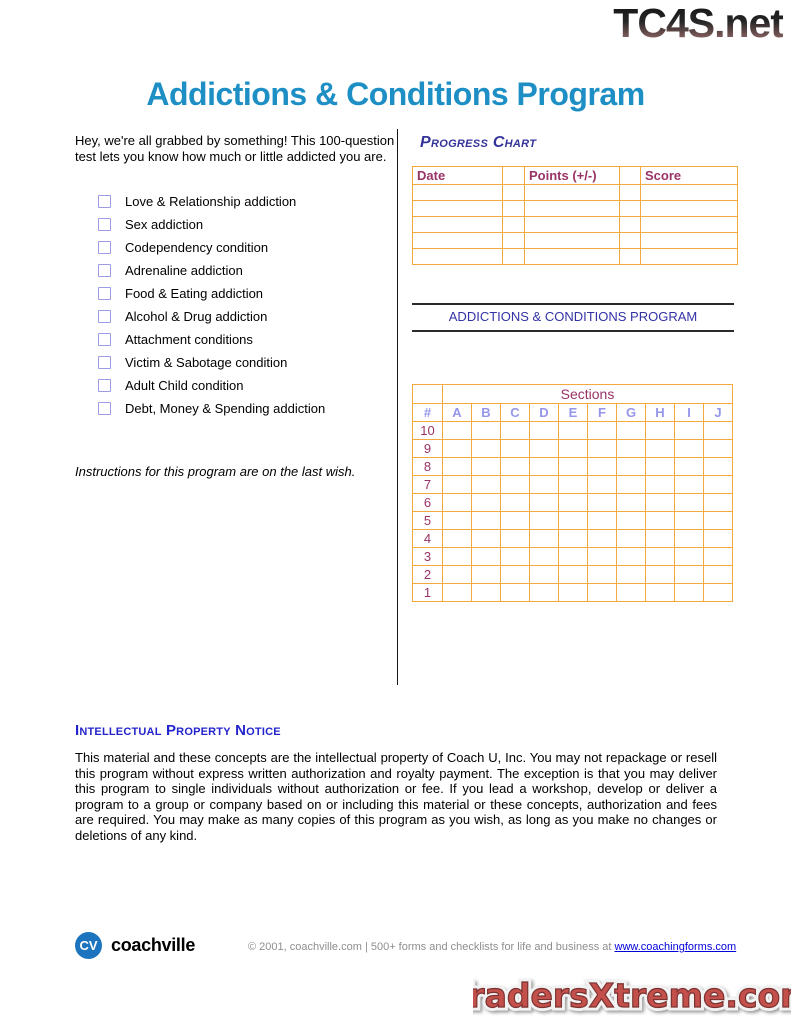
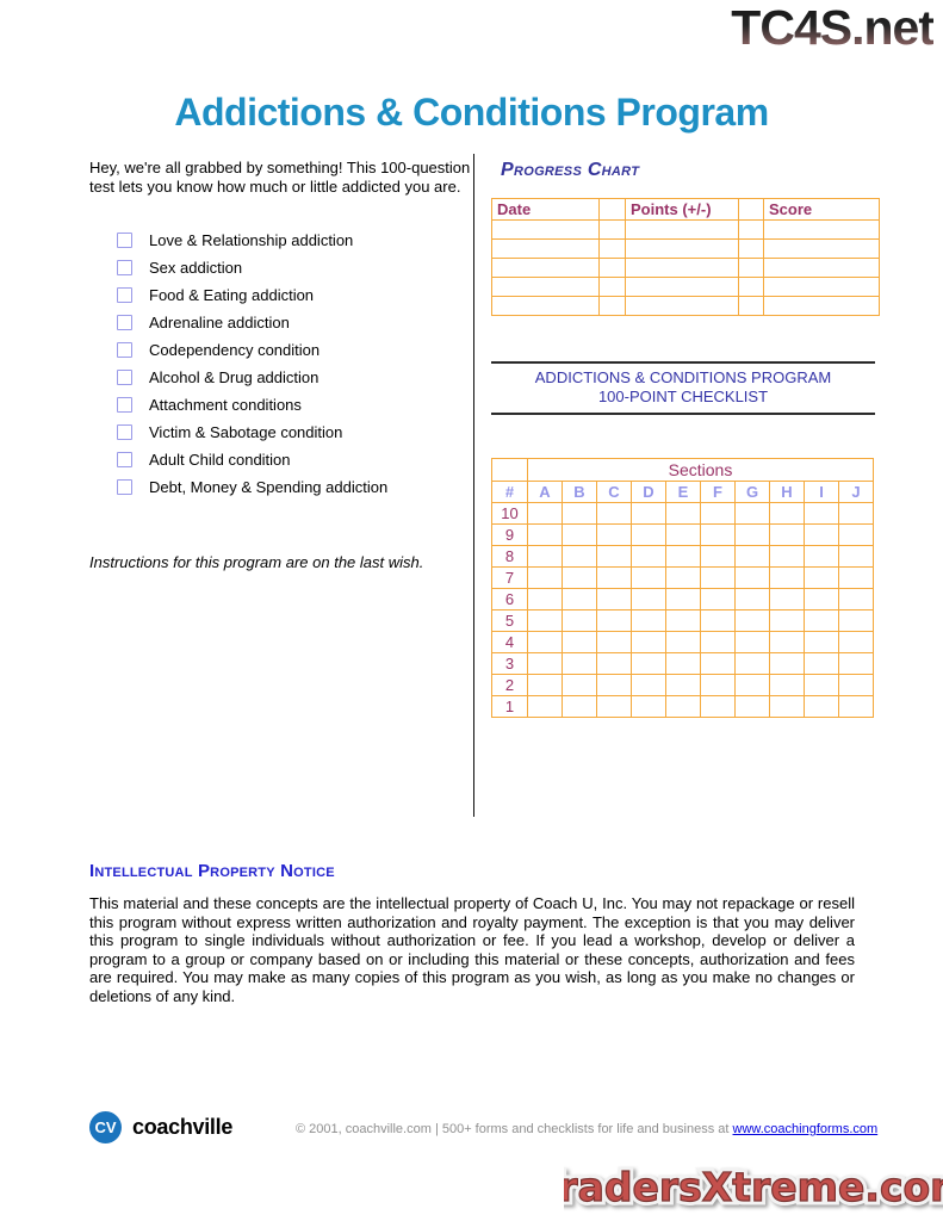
  TC4S.net
  Addictions & Conditions Program
  Hey, we're all grabbed by something! This 100-question test lets you know how much or little addicted you are.
  Love & Relationship addiction
  Sex addiction
- Codependency condition
+ Food & Eating addiction
  Adrenaline addiction
- Food & Eating addiction
+ Codependency condition
  Alcohol & Drug addiction
  Attachment conditions
  Victim & Sabotage condition
  Adult Child condition
  Debt, Money & Spending addiction
  Instructions for this program are on the last wish.
  Progress Chart
  Date		Points (+/-)		Score
  ADDICTIONS & CONDITIONS PROGRAM
+ 100-POINT CHECKLIST
  	Sections
  #	A	B	C	D	E	F	G	H	I	J
  10
  9
  8
  7
  6
  5
  4
  3
  2
  1
  Intellectual Property Notice
  This material and these concepts are the intellectual property of Coach U, Inc. You may not repackage or resell this program without express written authorization and royalty payment. The exception is that you may deliver this program to single individuals without authorization or fee. If you lead a workshop, develop or deliver a program to a group or company based on or including this material or these concepts, authorization and fees are required. You may make as many copies of this program as you wish, as long as you make no changes or deletions of any kind.
  CV
  coachville
  © 2001, coachville.com | 500+ forms and checklists for life and business at www.coachingforms.com
  radersXtreme.co
